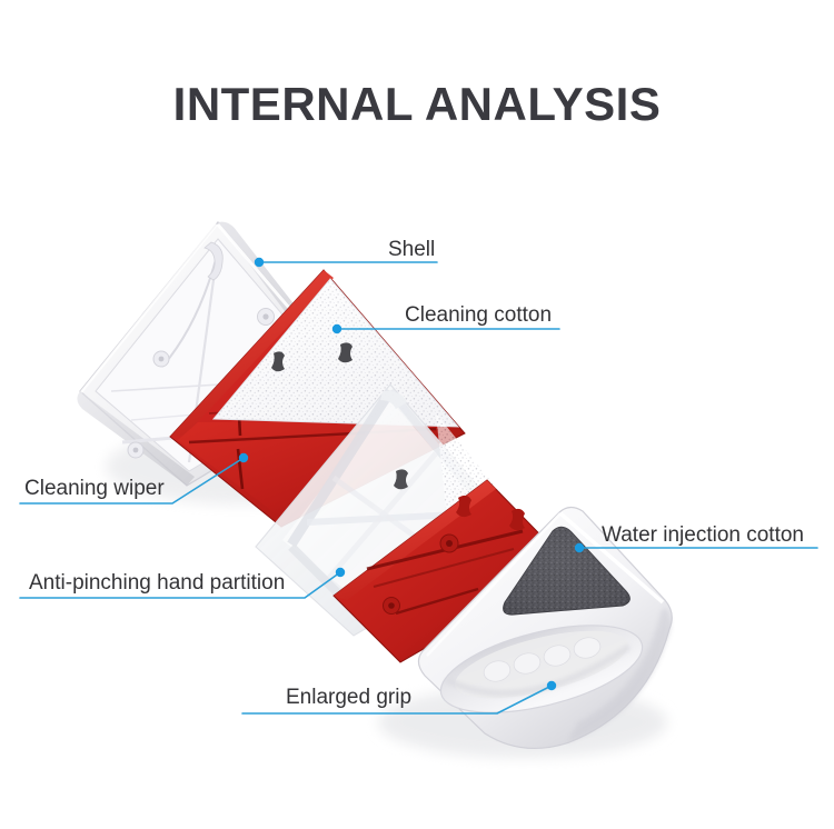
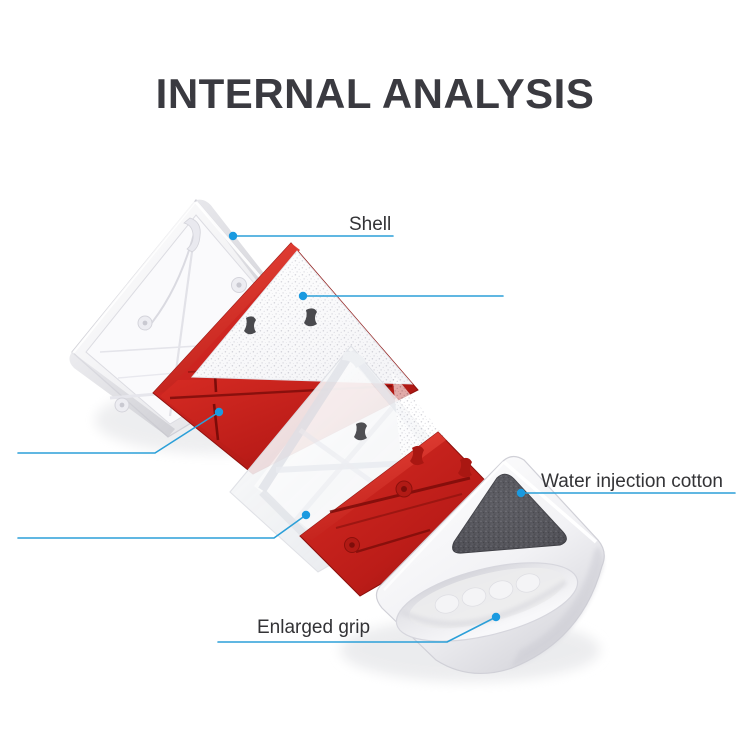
  INTERNAL ANALYSIS
  Shell
- Cleaning cotton
- Cleaning wiper
- Anti-pinching hand partition
  Water injection cotton
  Enlarged grip
